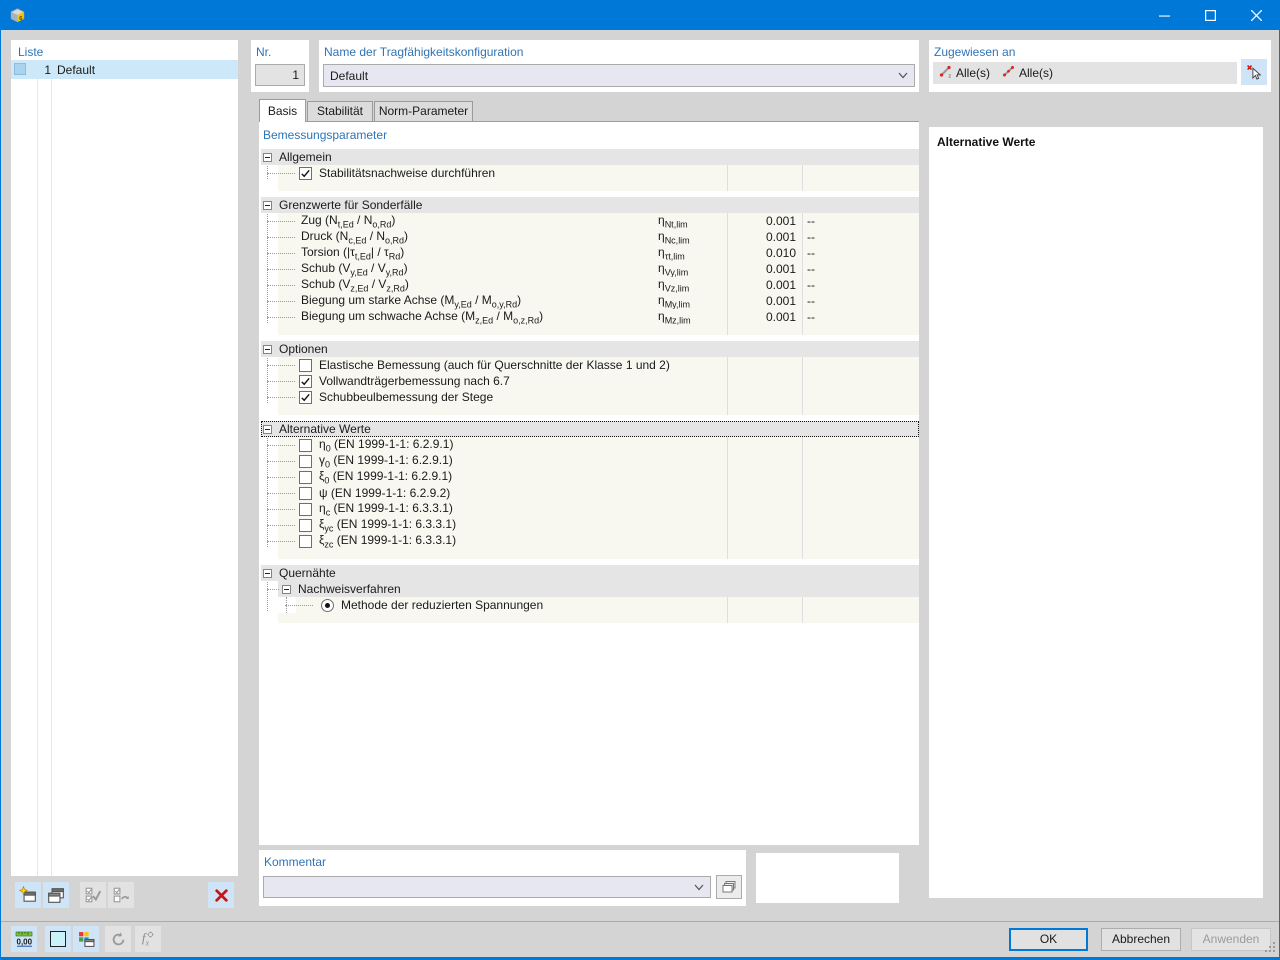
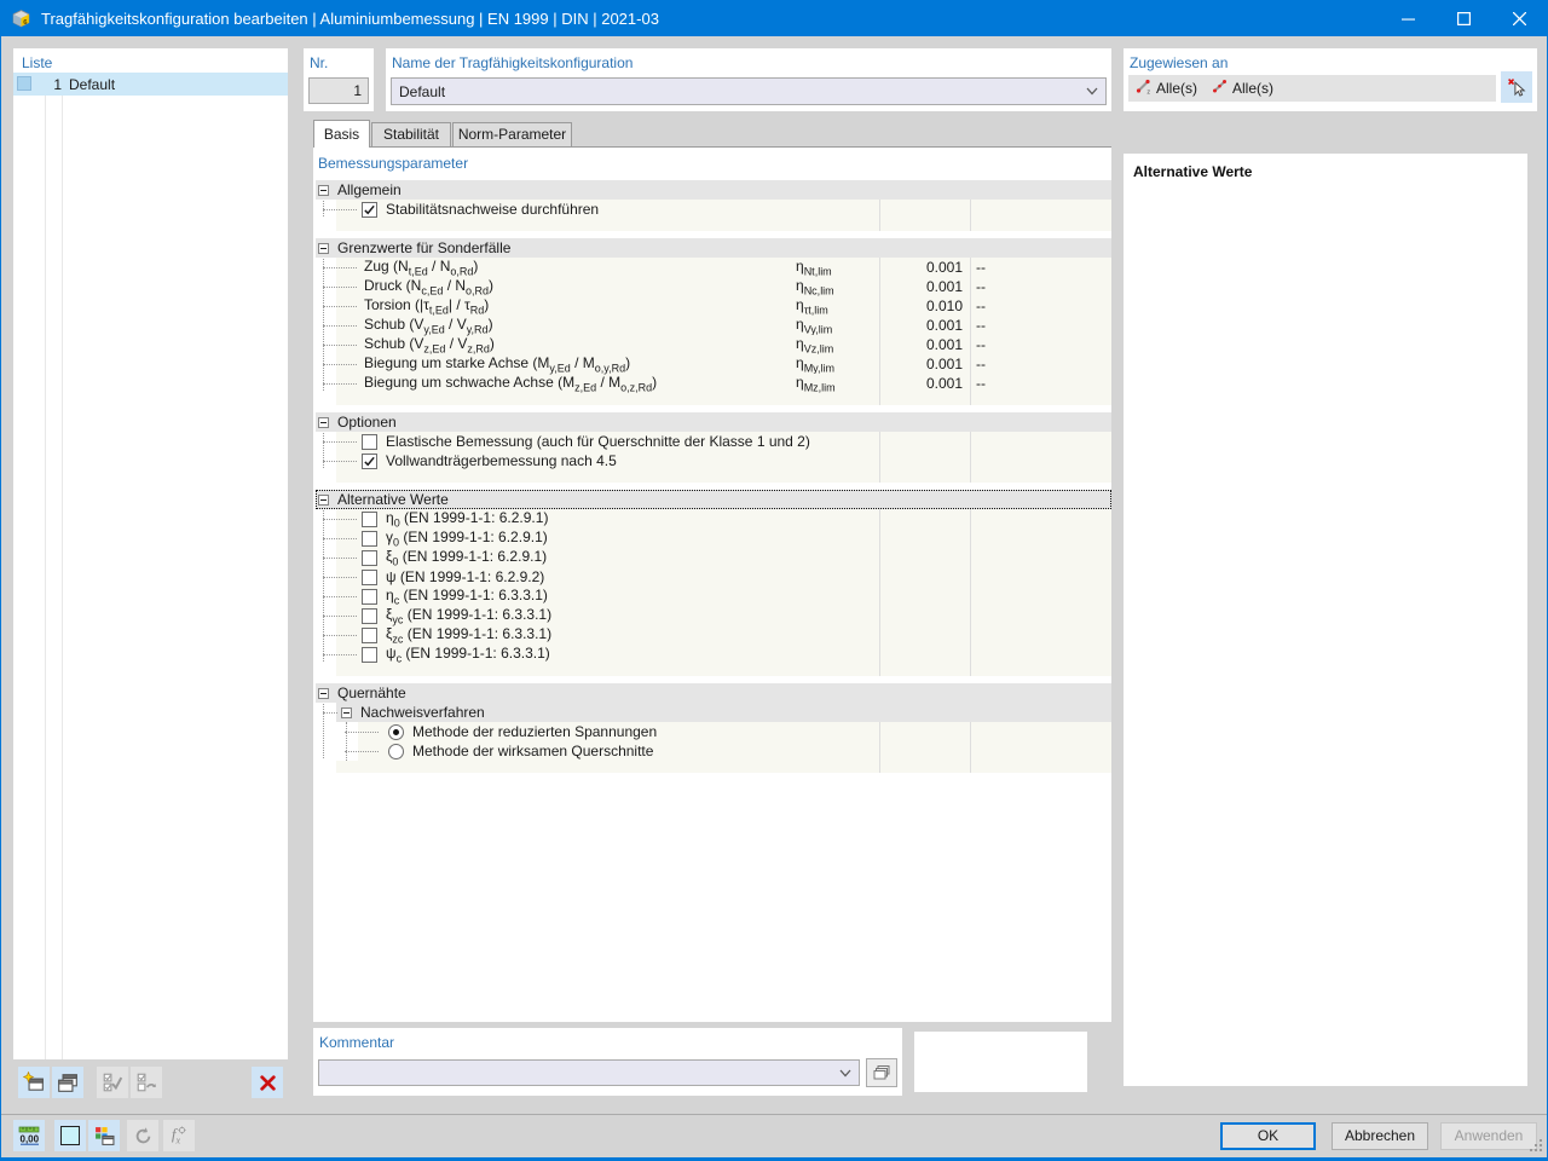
+ Tragfähigkeitskonfiguration bearbeiten | Aluminiumbemessung | EN 1999 | DIN | 2021-03
  Liste
  1
  Default
  Nr.
  1
  Name der Tragfähigkeitskonfiguration
  Default
  Zugewiesen an
  Alle(s)
  Alle(s)
  Basis
  Stabilität
  Norm-Parameter
  Bemessungsparameter
  Allgemein
  Stabilitätsnachweise durchführen
  Grenzwerte für Sonderfälle
  Zug (Nt,Ed / No,Rd)
  ηNt,lim
  0.001
  --
  Druck (Nc,Ed / No,Rd)
  ηNc,lim
  0.001
  --
  Torsion (|τt,Ed| / τRd)
  ητt,lim
  0.010
  --
  Schub (Vy,Ed / Vy,Rd)
  ηVy,lim
  0.001
  --
  Schub (Vz,Ed / Vz,Rd)
  ηVz,lim
  0.001
  --
  Biegung um starke Achse (My,Ed / Mo,y,Rd)
  ηMy,lim
  0.001
  --
  Biegung um schwache Achse (Mz,Ed / Mo,z,Rd)
  ηMz,lim
  0.001
  --
  Optionen
  Elastische Bemessung (auch für Querschnitte der Klasse 1 und 2)
- Vollwandträgerbemessung nach 6.7
+ Vollwandträgerbemessung nach 4.5
- Schubbeulbemessung der Stege
  Alternative Werte
  η0 (EN 1999-1-1: 6.2.9.1)
  γ0 (EN 1999-1-1: 6.2.9.1)
  ξ0 (EN 1999-1-1: 6.2.9.1)
  ψ (EN 1999-1-1: 6.2.9.2)
  ηc (EN 1999-1-1: 6.3.3.1)
  ξyc (EN 1999-1-1: 6.3.3.1)
  ξzc (EN 1999-1-1: 6.3.3.1)
+ ψc (EN 1999-1-1: 6.3.3.1)
  Quernähte
  Nachweisverfahren
  Methode der reduzierten Spannungen
+ Methode der wirksamen Querschnitte
  Alternative Werte
  Kommentar
  0,00
  fx
  OK
  Abbrechen
  Anwenden
